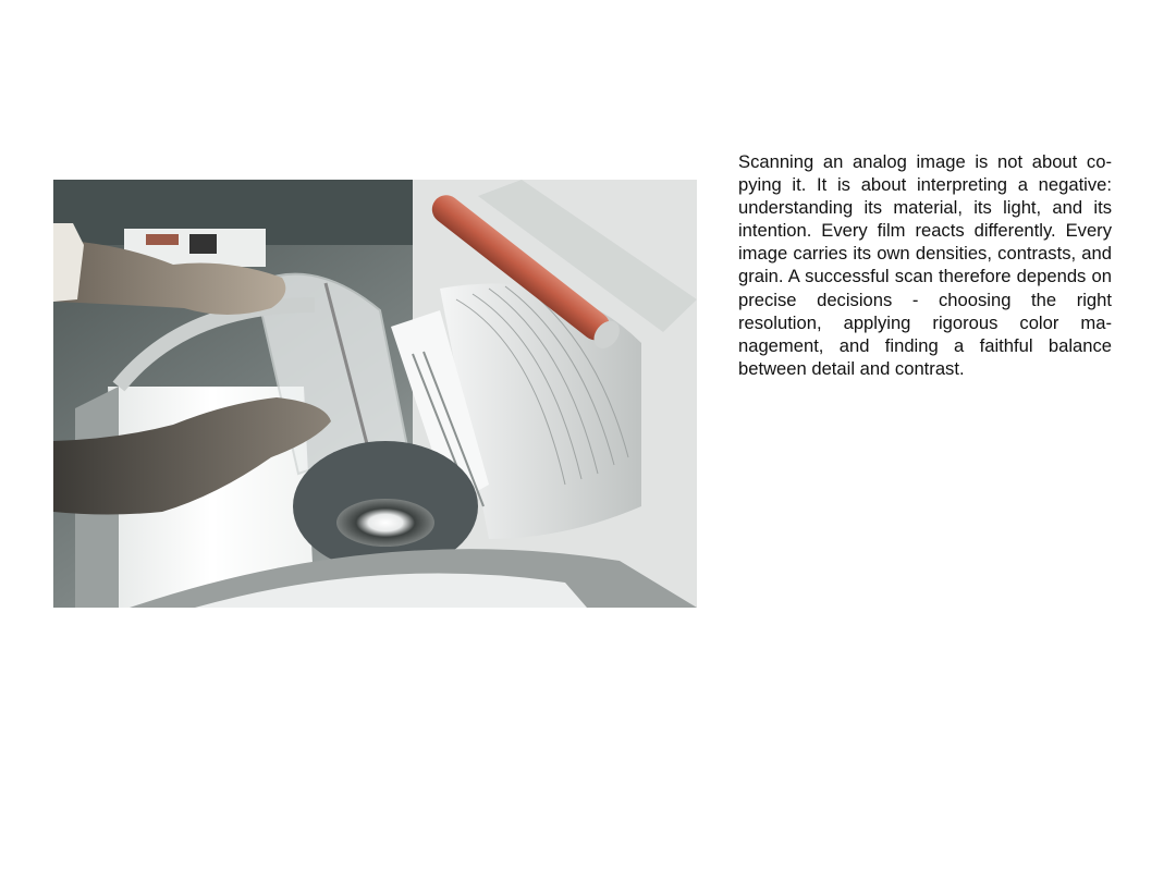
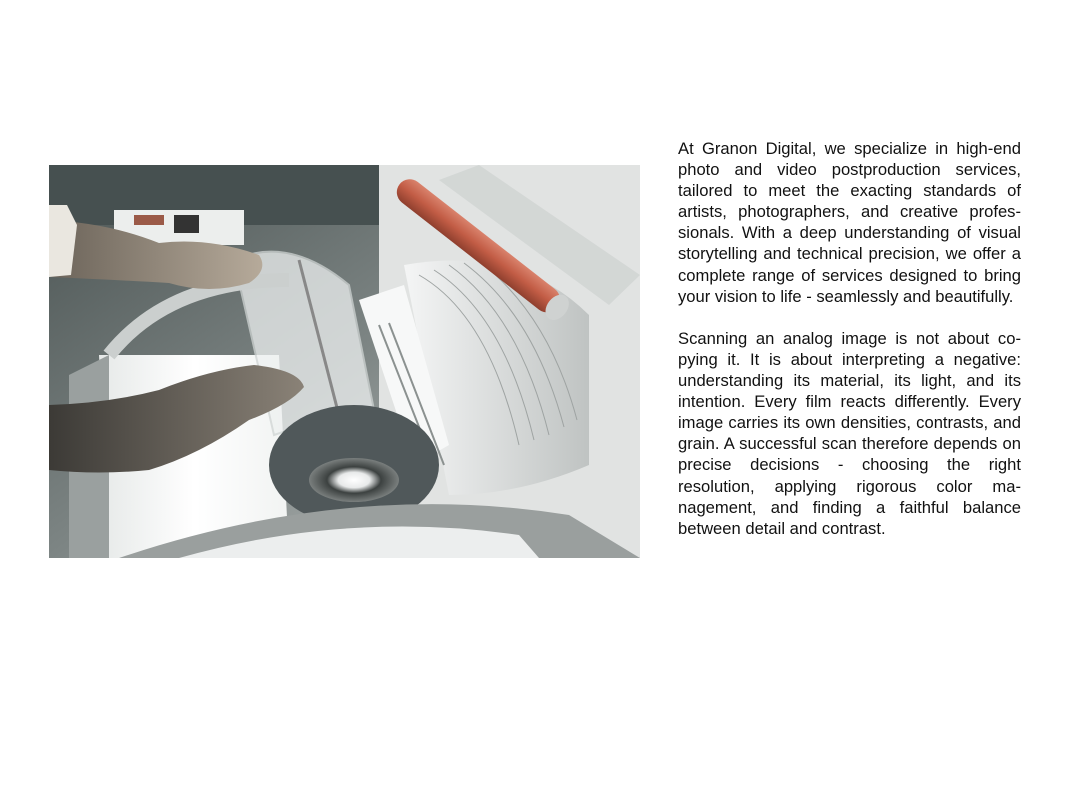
+ At Granon Digital, we specialize in high-end photo and video postproduction services, tailored to meet the exacting standards of artists, photographers, and creative profes­sionals. With a deep understanding of visual storytelling and technical precision, we of­fer a complete range of services designed to bring your vision to life - seamlessly and beautifully.
  Scanning an analog image is not about co­pying it. It is about interpreting a negative: understanding its material, its light, and its intention. Every film reacts differently. Eve­ry image carries its own densities, contrasts, and grain. A successful scan therefore de­pends on precise decisions - choosing the right resolution, applying rigorous color ma­nagement, and finding a faithful balance between detail and contrast.
